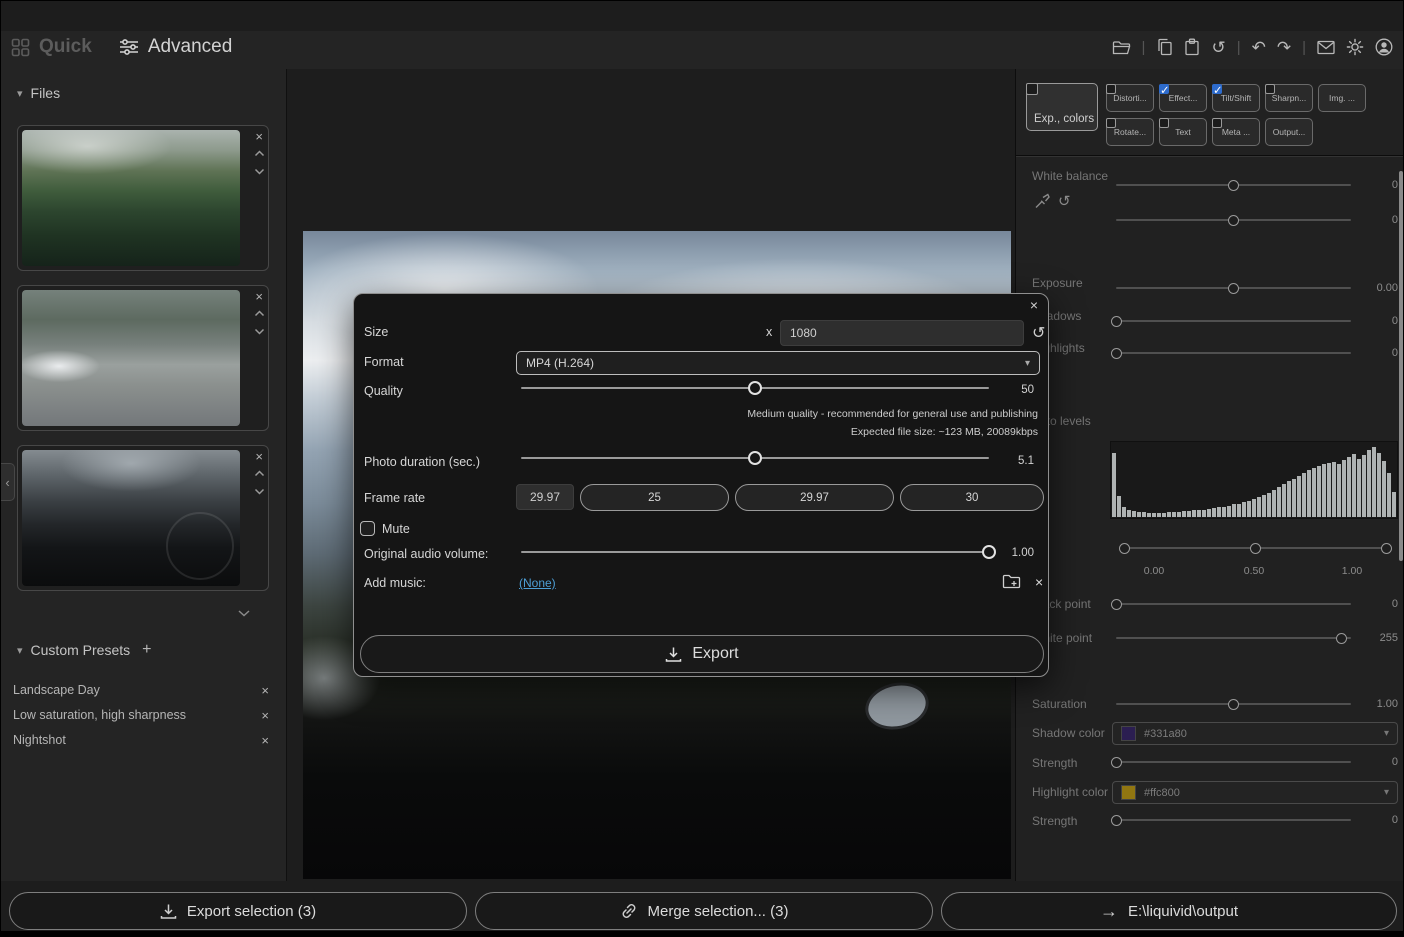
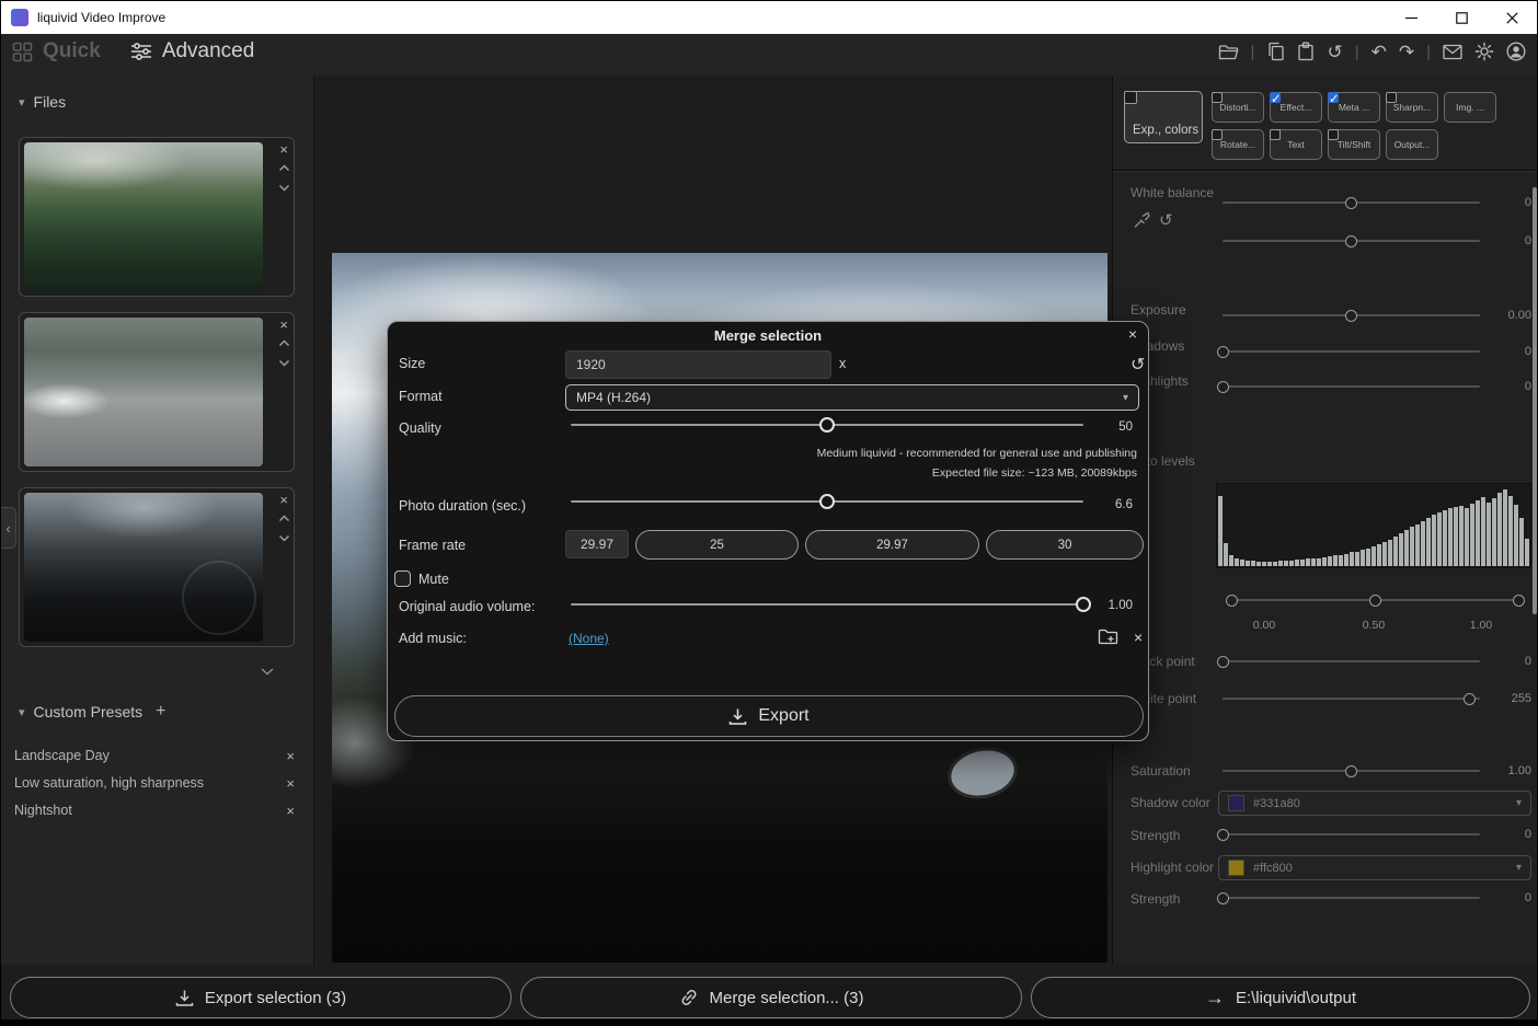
+ liquivid Video Improve
  Quick
  Advanced
  |
  ↺
  |
  ↶
  ↷
  |
  ▾
  Files
  ×
  ×
  ×
  ▾
  Custom Presets
  +
  Landscape Day
  ×
  Low saturation, high sharpness
  ×
  Nightshot
  ×
  ‹
  Exp., colors
  Distorti...
  Effect...
- Tilt/Shift
+ Meta ...
  Sharpn...
  Img. ...
  Rotate...
  Text
- Meta ...
+ Tilt/Shift
  Output...
  White balance
  0
  ↺
  0
  Exposure
  0.00
  adows
  0
  hlights
  0
  o levels
  0.00
  0.50
  1.00
  ck point
  0
  ite point
  255
  Saturation
  1.00
  Shadow color
  #331a80
  ▾
  Strength
  0
  Highlight color
  #ffc800
  ▾
  Strength
  0
  Export selection (3)
  Merge selection... (3)
  →
  E:\liquivid\output
+ Merge selection
  ×
  Size
+ 1920
  x
- 1080
  ↺
  Format
  MP4 (H.264)
  ▾
  Quality
  50
- Medium quality - recommended for general use and publishing
+ Medium liquivid - recommended for general use and publishing
  Expected file size: ~123 MB, 20089kbps
  Photo duration (sec.)
- 5.1
+ 6.6
  Frame rate
  29.97
  25
  29.97
  30
  Mute
  Original audio volume:
  1.00
  Add music:
  (None)
  ×
  Export
